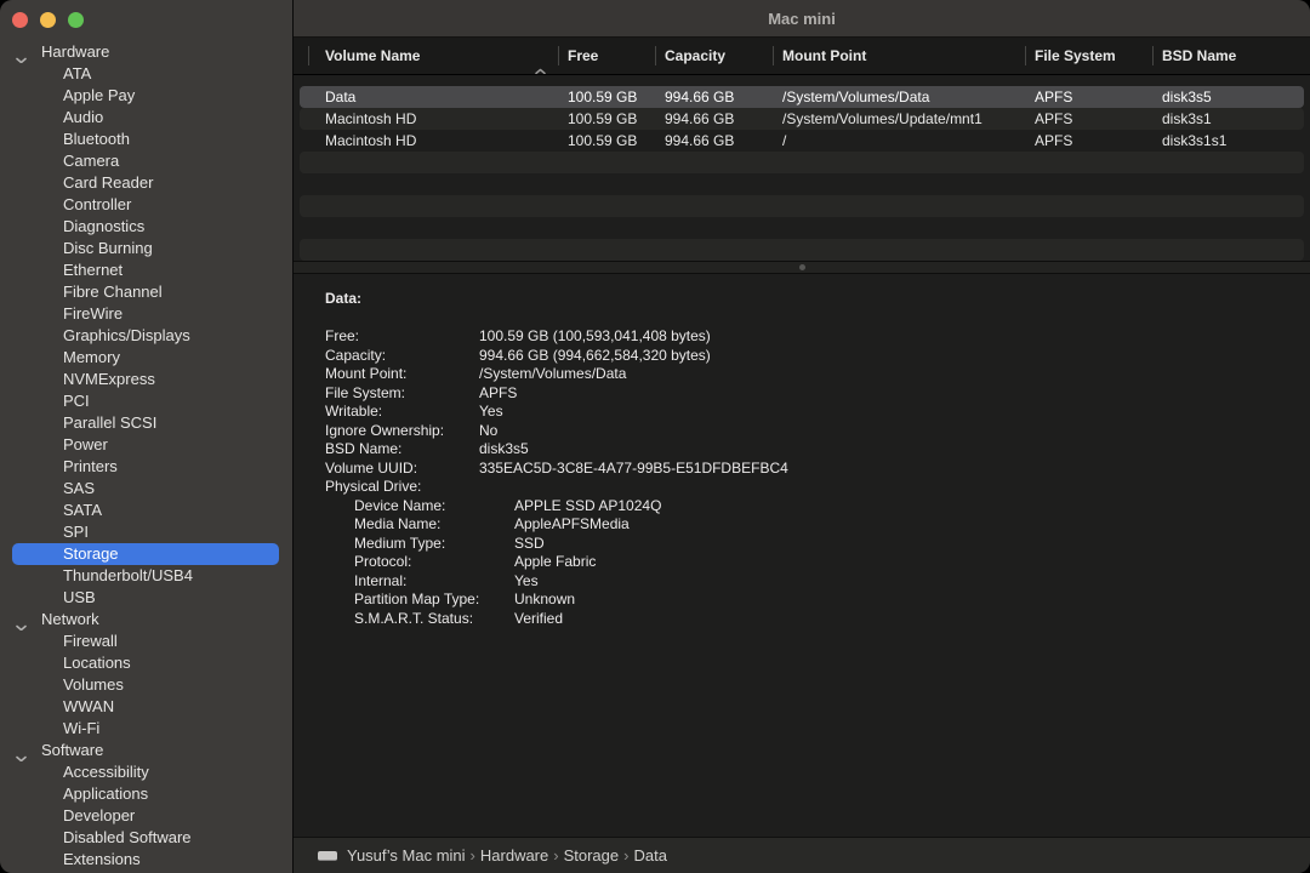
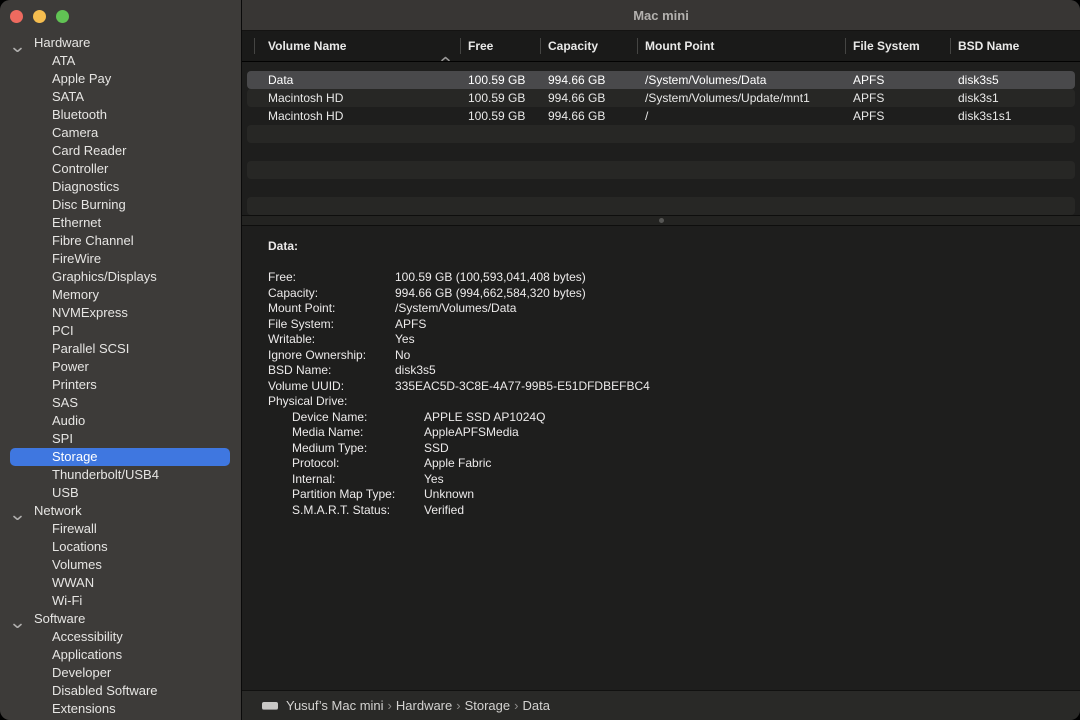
  Hardware
  ATA
  Apple Pay
- Audio
+ SATA
  Bluetooth
  Camera
  Card Reader
  Controller
  Diagnostics
  Disc Burning
  Ethernet
  Fibre Channel
  FireWire
  Graphics/Displays
  Memory
  NVMExpress
  PCI
  Parallel SCSI
  Power
  Printers
  SAS
- SATA
+ Audio
  SPI
  Storage
  Thunderbolt/USB4
  USB
  Network
  Firewall
  Locations
  Volumes
  WWAN
  Wi-Fi
  Software
  Accessibility
  Applications
  Developer
  Disabled Software
  Extensions
  Mac mini
  Volume Name
  Free
  Capacity
  Mount Point
  File System
  BSD Name
  Data
  100.59 GB
  994.66 GB
  /System/Volumes/Data
  APFS
  disk3s5
  Macintosh HD
  100.59 GB
  994.66 GB
  /System/Volumes/Update/mnt1
  APFS
  disk3s1
  Macintosh HD
  100.59 GB
  994.66 GB
  /
  APFS
  disk3s1s1
  Data:
  Free: 100.59 GB (100,593,041,408 bytes)
  Capacity: 994.66 GB (994,662,584,320 bytes)
  Mount Point: /System/Volumes/Data
  File System: APFS
  Writable: Yes
  Ignore Ownership: No
  BSD Name: disk3s5
  Volume UUID: 335EAC5D-3C8E-4A77-99B5-E51DFDBEFBC4
  Physical Drive:
  Device Name: APPLE SSD AP1024Q
  Media Name: AppleAPFSMedia
  Medium Type: SSD
  Protocol: Apple Fabric
  Internal: Yes
  Partition Map Type: Unknown
  S.M.A.R.T. Status: Verified
  Yusuf’s Mac mini › Hardware › Storage › Data
